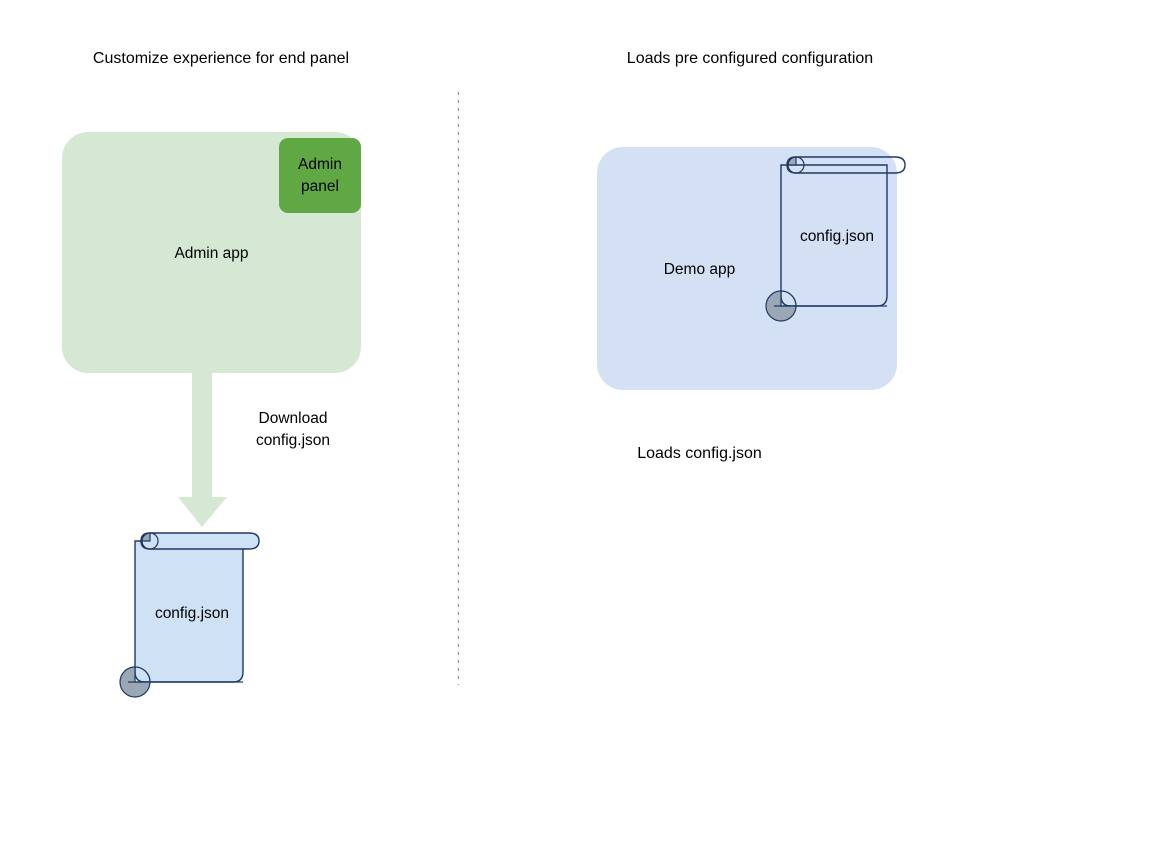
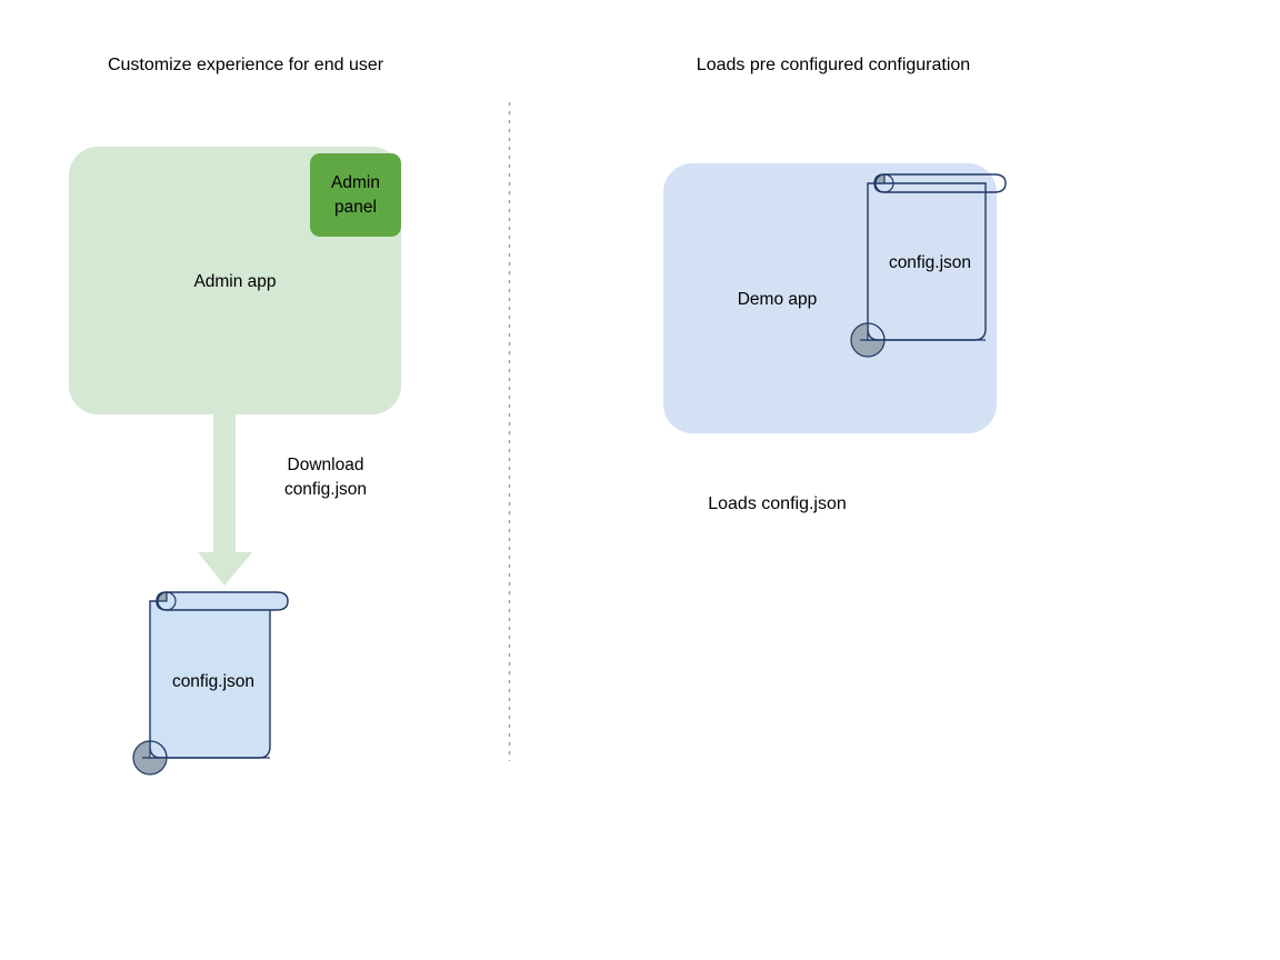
- Customize experience for end panel
+ Customize experience for end user
  Loads pre configured configuration
  Admin app
  Admin
  panel
  Download
  config.json
  config.json
  Demo app
  config.json
  Loads config.json
